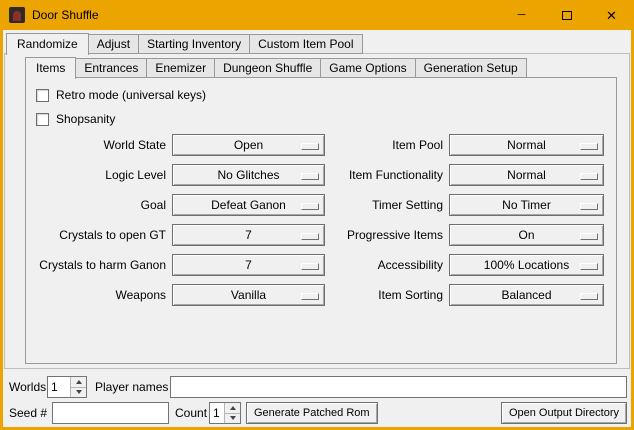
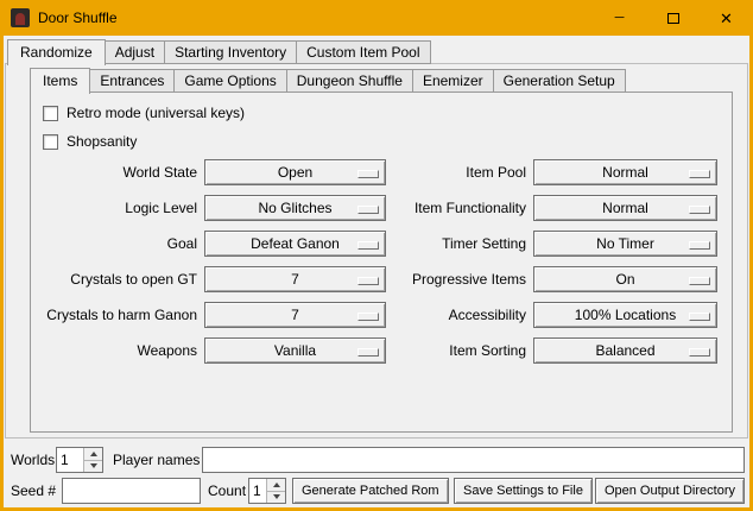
  Door Shuffle
  ─
  ✕
  Randomize
  Adjust
  Starting Inventory
  Custom Item Pool
  Items
  Entrances
- Enemizer
+ Game Options
  Dungeon Shuffle
- Game Options
+ Enemizer
  Generation Setup
  Retro mode (universal keys)
  Shopsanity
  World State
  Open
  Item Pool
  Normal
  Logic Level
  No Glitches
  Item Functionality
  Normal
  Goal
  Defeat Ganon
  Timer Setting
  No Timer
  Crystals to open GT
  7
  Progressive Items
  On
  Crystals to harm Ganon
  7
  Accessibility
  100% Locations
  Weapons
  Vanilla
  Item Sorting
  Balanced
  Worlds
  1
  Player names
  Seed #
  Count
  1
  Generate Patched Rom
+ Save Settings to File
  Open Output Directory
